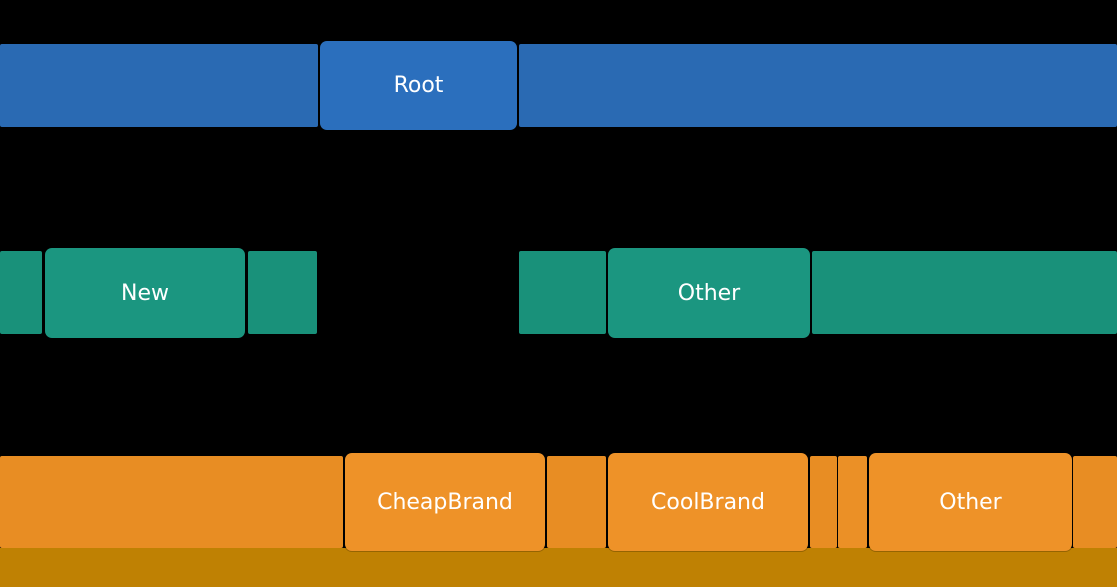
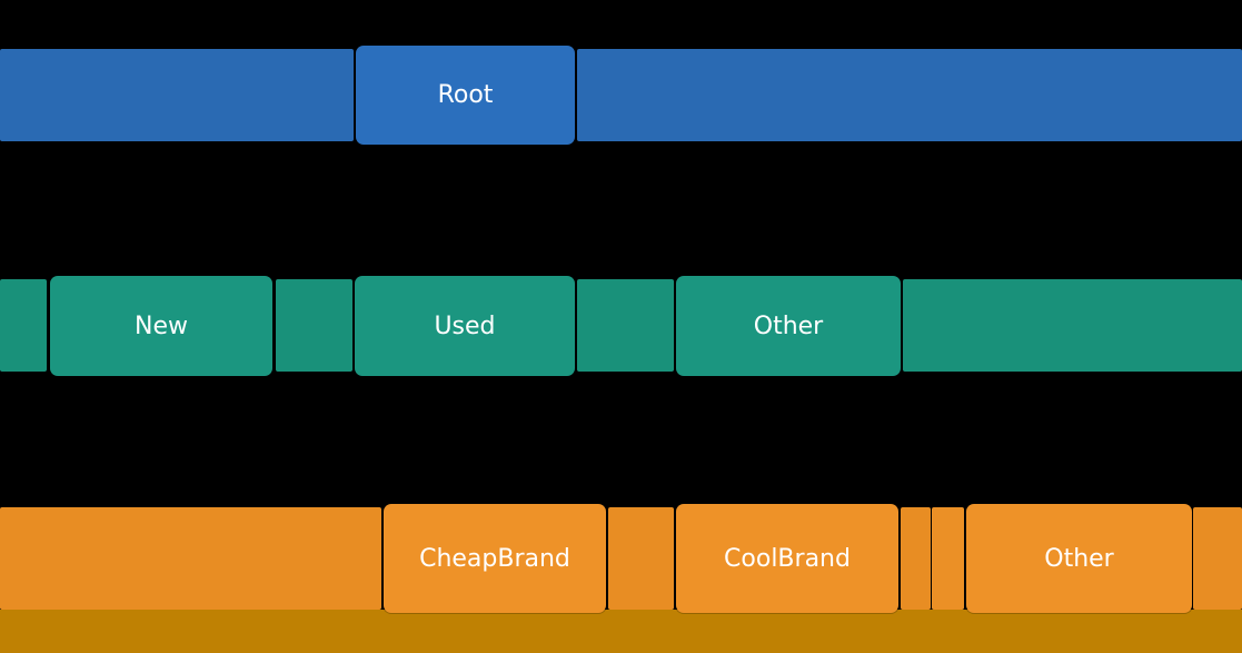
  Root
  New
+ Used
  Other
  CheapBrand
  CoolBrand
  Other
